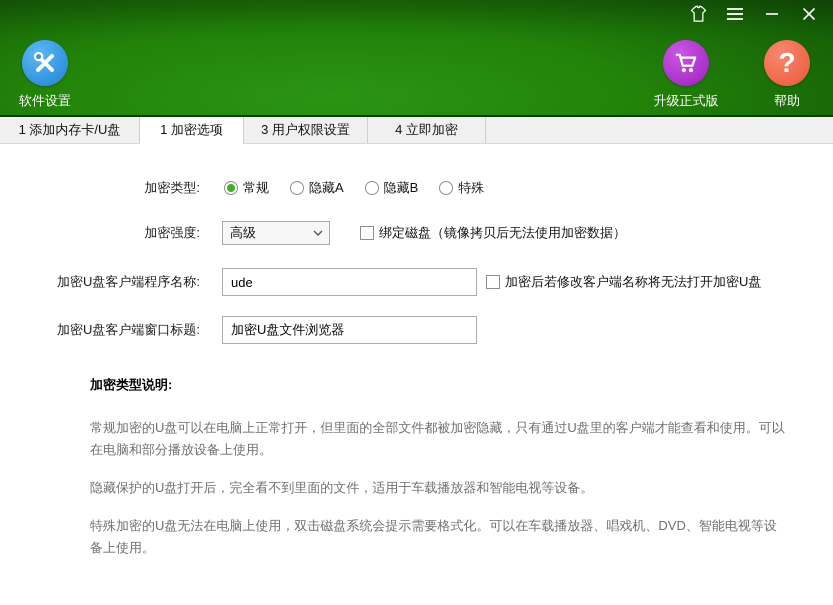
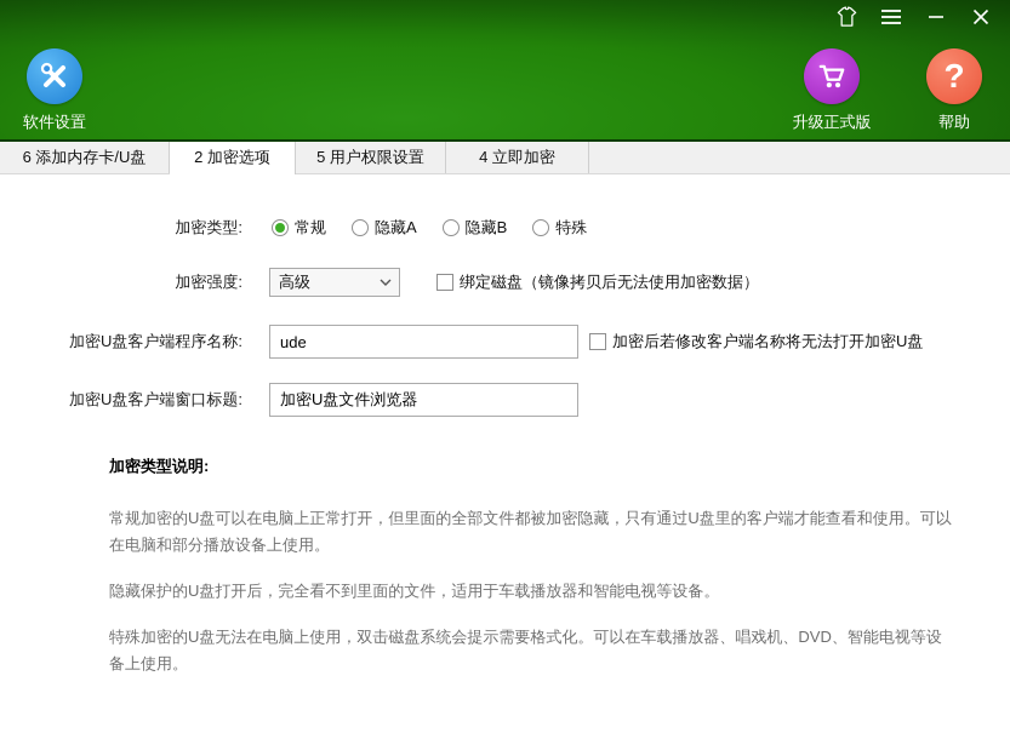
  软件设置
  升级正式版
  ?
  帮助
- 1 添加内存卡/U盘
+ 6 添加内存卡/U盘
- 1 加密选项
+ 2 加密选项
- 3 用户权限设置
+ 5 用户权限设置
  4 立即加密
  加密类型:
  常规
  隐藏A
  隐藏B
  特殊
  加密强度:
  高级
  绑定磁盘（镜像拷贝后无法使用加密数据）
  加密U盘客户端程序名称:
  ude
  加密后若修改客户端名称将无法打开加密U盘
  加密U盘客户端窗口标题:
  加密U盘文件浏览器
  加密类型说明:
  常规加密的U盘可以在电脑上正常打开，但里面的全部文件都被加密隐藏，只有通过U盘里的客户端才能查看和使用。可以在电脑和部分播放设备上使用。
  隐藏保护的U盘打开后，完全看不到里面的文件，适用于车载播放器和智能电视等设备。
  特殊加密的U盘无法在电脑上使用，双击磁盘系统会提示需要格式化。可以在车载播放器、唱戏机、DVD、智能电视等设备上使用。
